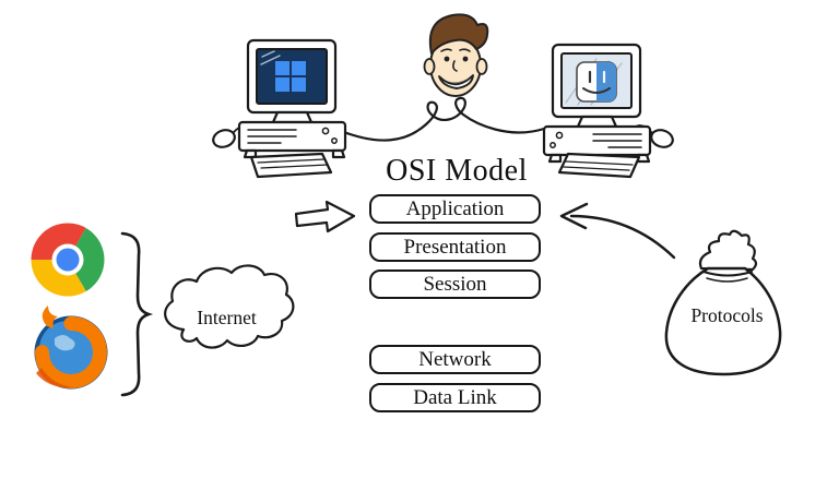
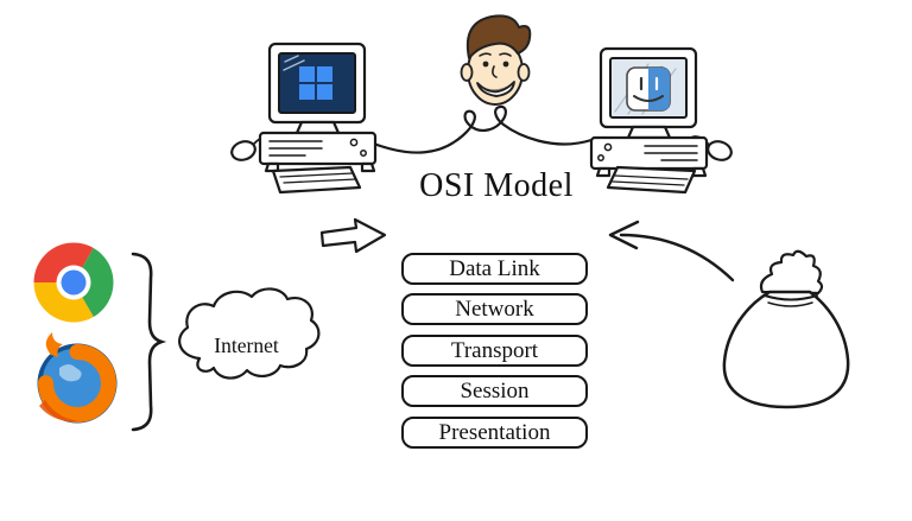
  OSI Model
- Application
- Presentation
+ Data Link
- Session
+ Network
+ Transport
- Network
+ Session
- Data Link
+ Presentation
  Internet
- Protocols
